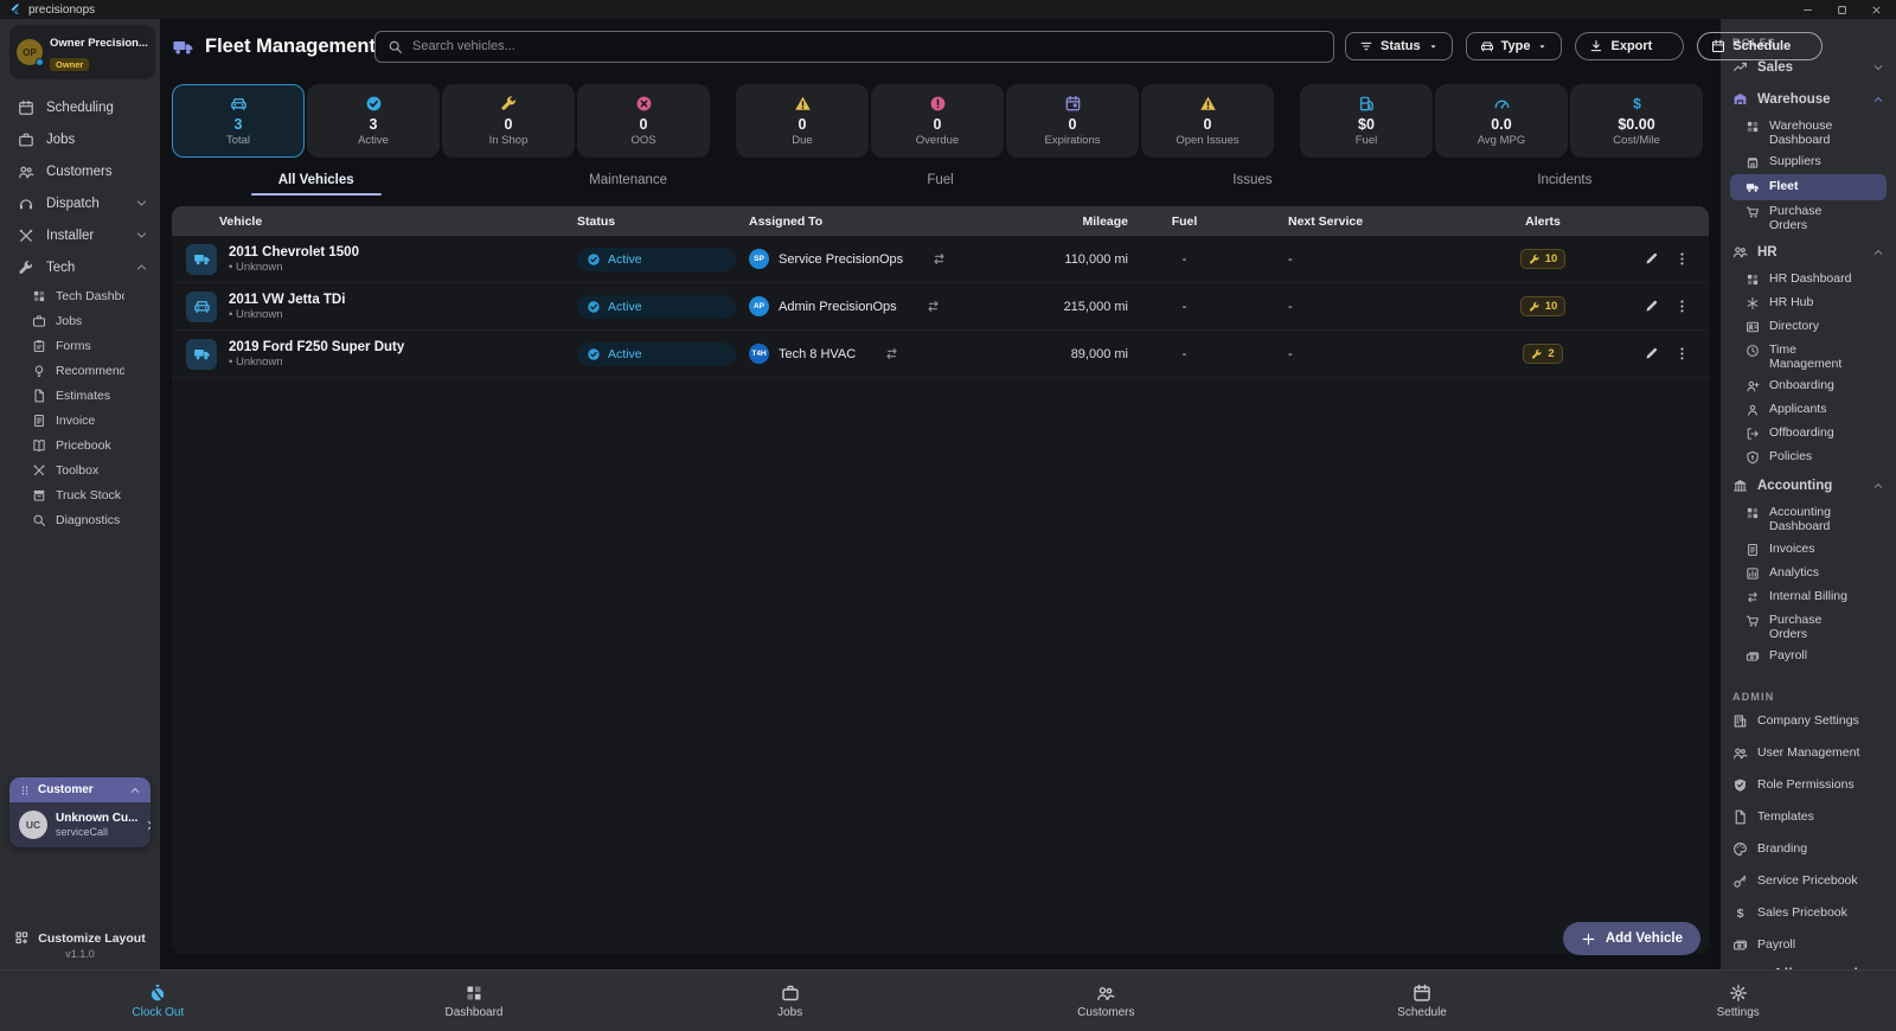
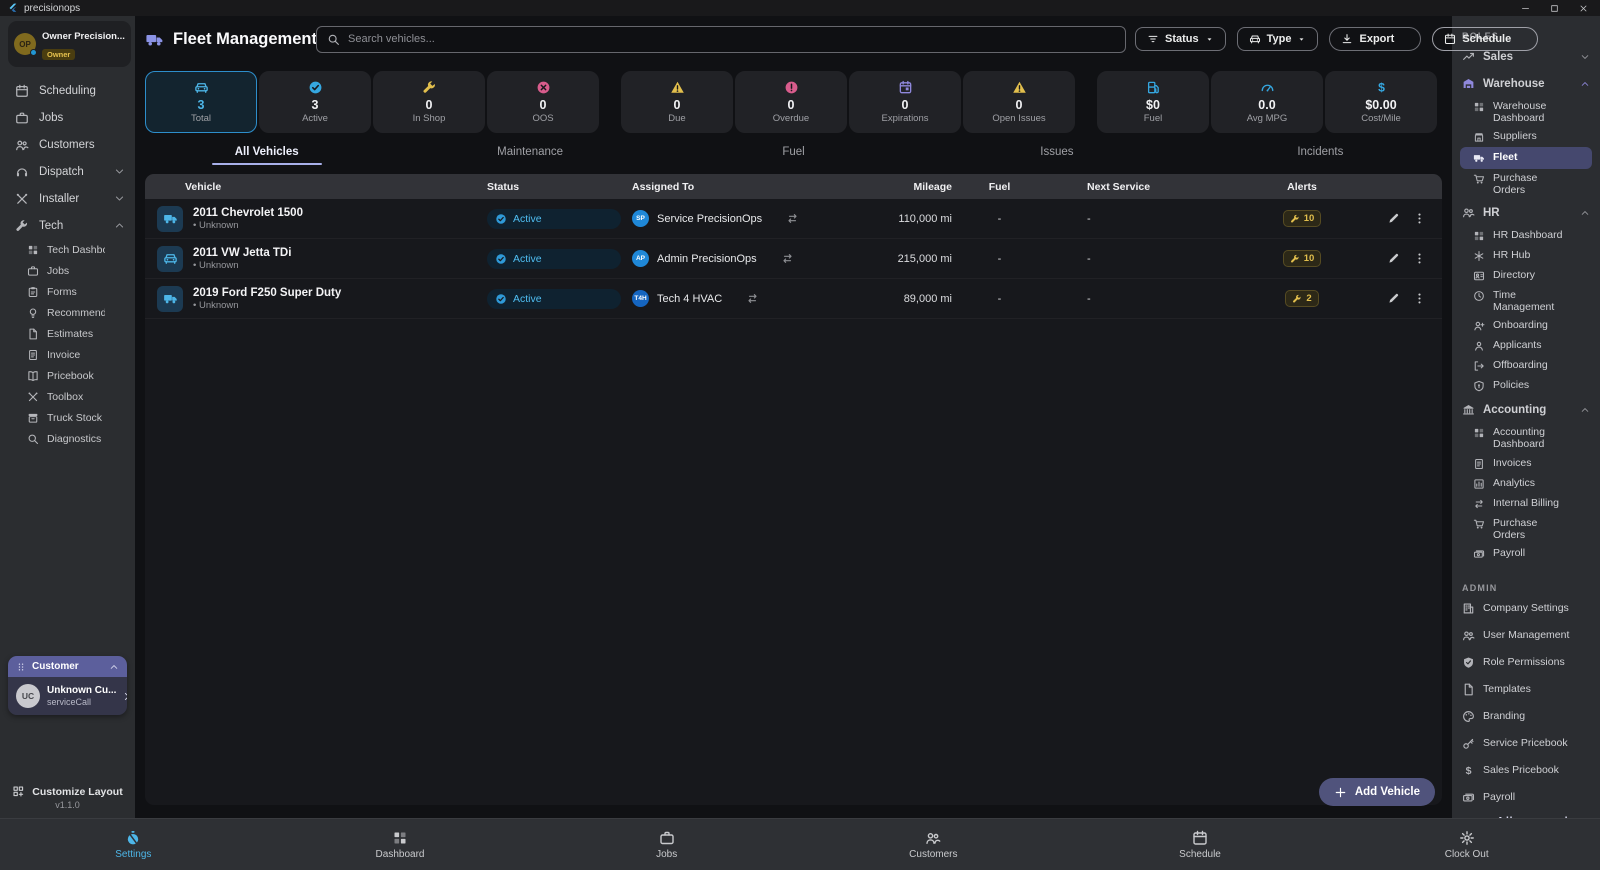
  precisionops
  OP
  Owner Precision... Owner
  Scheduling
  Jobs
  Customers
  Dispatch
  Installer
  Tech
  Jobs
  Forms
  Estimates
  Invoice
  Pricebook
  Toolbox
  Truck Stock
  Diagnostics
  Customer
  UC
  Unknown Cu...
  serviceCall
  Customize Layout
  v1.1.0
  Fleet Management
  Search vehicles...
  Status
  Type
  Export
  Schedule
  3
  Total
  3
  Active
  0
  In Shop
  0
  OOS
  0
  Due
  0
  Overdue
  0
  Expirations
  0
  Open Issues
  $0
  Fuel
  0.0
  Avg MPG
  $
  $0.00
  Cost/Mile
  All Vehicles
  Maintenance
  Fuel
  Issues
  Incidents
  Vehicle
  Status
  Assigned To
  Mileage
  Fuel
  Next Service
  Alerts
  2011 Chevrolet 1500
  • Unknown
  Active
  Service PrecisionOps
  110,000 mi
  -
  -
  10
  2011 VW Jetta TDi
  • Unknown
  Active
  Admin PrecisionOps
  215,000 mi
  -
  -
  10
  2019 Ford F250 Super Duty
  • Unknown
  Active
- Tech 8 HVAC
+ Tech 4 HVAC
  89,000 mi
  -
  -
  2
  Add Vehicle
  ROLES
  Sales
  Warehouse
  Warehouse Dashboard
  Suppliers
  Fleet
  Purchase Orders
  HR
  HR Dashboard
  HR Hub
  Directory
  Time Management
  Onboarding
  Applicants
  Offboarding
  Policies
  Accounting
  Accounting Dashboard
  Invoices
  Analytics
  Internal Billing
  Purchase Orders
  Payroll
  ADMIN
  Company Settings
  User Management
  Role Permissions
  Templates
  Branding
  Service Pricebook
  $
  Sales Pricebook
  Payroll
- Clock Out
+ Settings
  Dashboard
  Jobs
  Customers
  Schedule
- Settings
+ Clock Out
